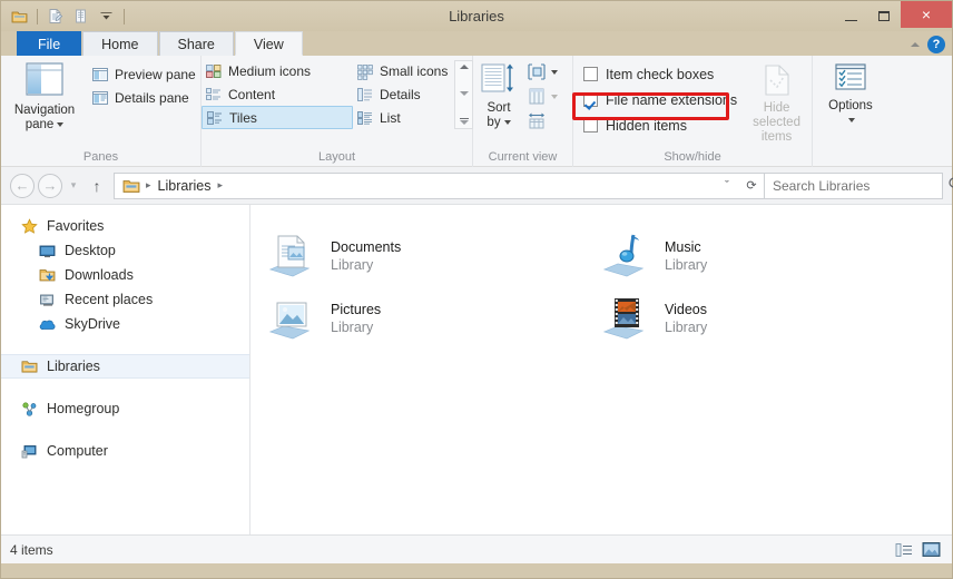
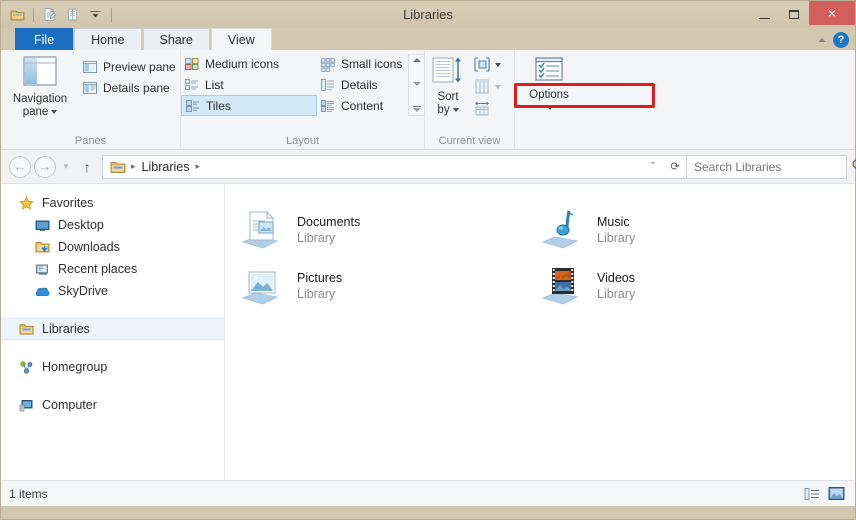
  Libraries
  ×
  File
  Home
  Share
  View
  ?
  Navigation
  pane
  Preview pane
  Details pane
  Panes
  Medium icons
- Content
+ List
  Tiles
  Small icons
  Details
- List
+ Content
  Layout
  Sort
  by
  Current view
- Item check boxes
- File name extensions
- Hidden items
- Hide selected
- items
- Show/hide
  Options
  ←
  →
  ▾
  ↑
  ▸
  Libraries
  ▸
  ˇ
  ⟳
  Search Libraries
  Favorites
  Desktop
  Downloads
  Recent places
  SkyDrive
  Libraries
  Homegroup
  Computer
  Documents
  Library
  Music
  Library
  Pictures
  Library
  Videos
  Library
- 4 items
+ 1 items
